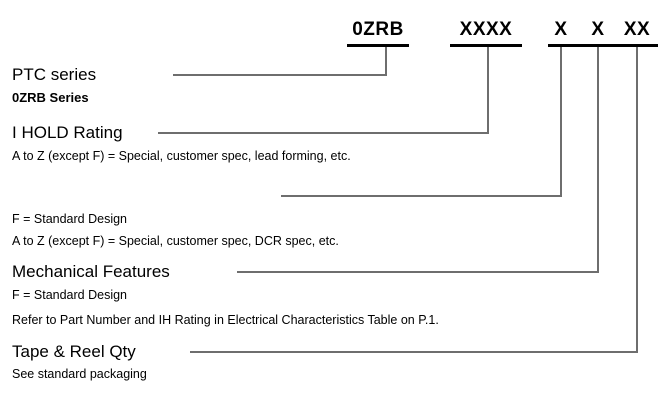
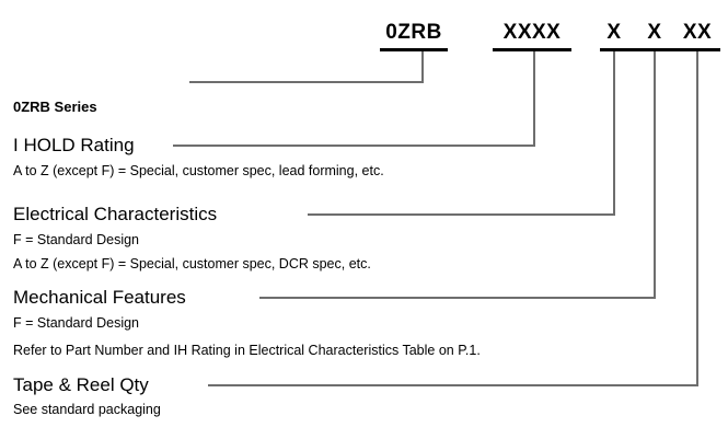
  0ZRB
  XXXX
  X
  X
  XX
- PTC series
  0ZRB Series
  I HOLD Rating
  A to Z (except F) = Special, customer spec, lead forming, etc.
+ Electrical Characteristics
  F = Standard Design
  A to Z (except F) = Special, customer spec, DCR spec, etc.
  Mechanical Features
  F = Standard Design
  Refer to Part Number and IH Rating in Electrical Characteristics Table on P.1.
  Tape & Reel Qty
  See standard packaging
